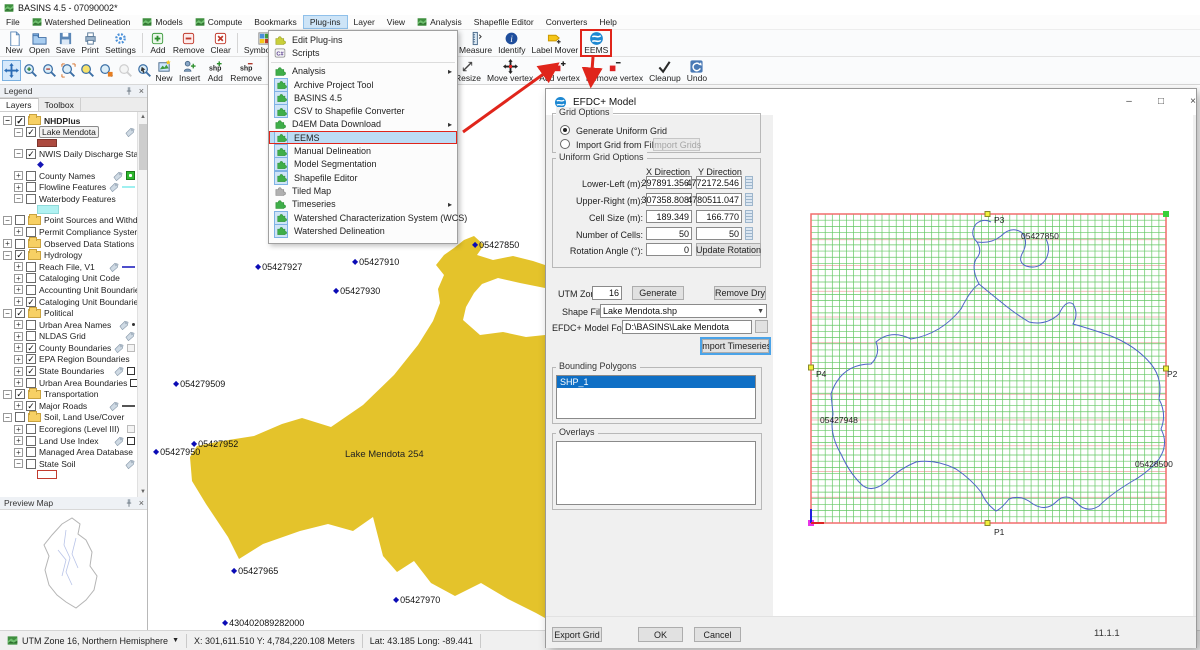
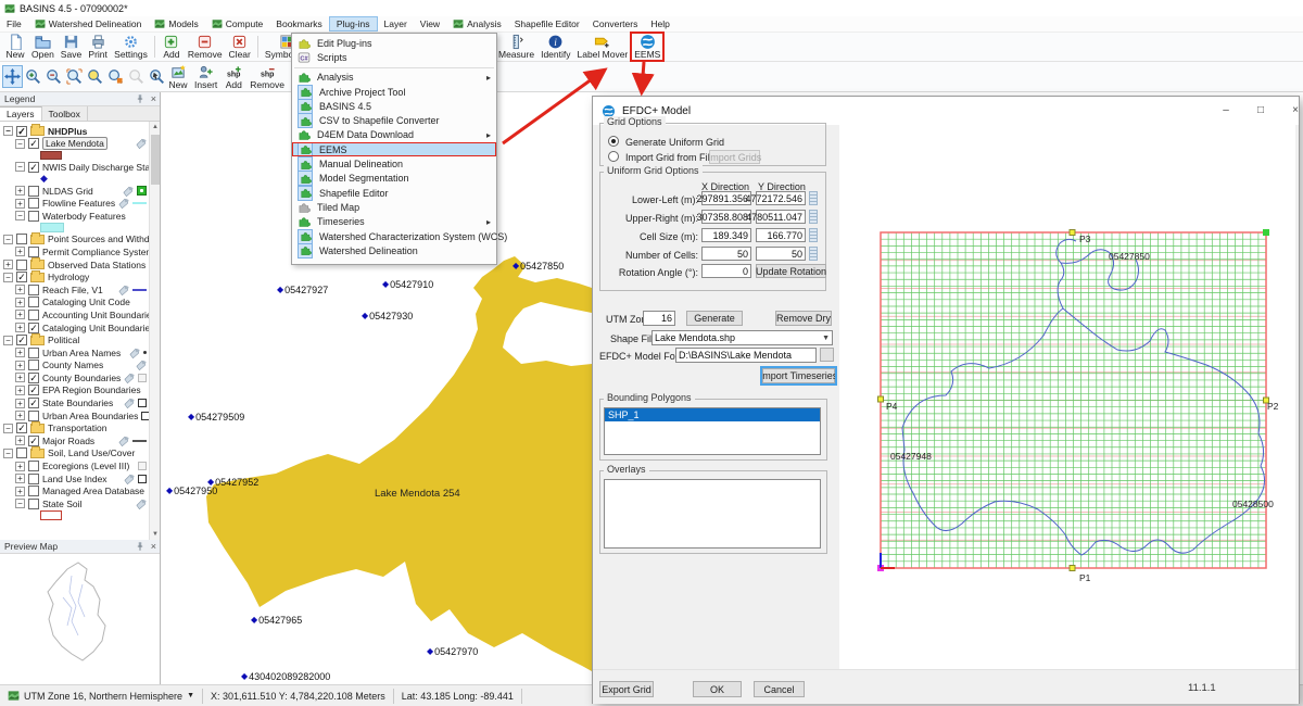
  BASINS 4.5 - 07090002*
  File
  Watershed Delineation
  Models
  Compute
  Bookmarks
  Plug-ins
  Layer
  View
  Analysis
  Shapefile Editor
  Converters
  Help
  New
  Open
  Save
  Print
  Settings
  Add
  Remove
  Clear
  Measure
  Identify
  Label Mover
  EEMS
  New
  Insert
  Add
  Remove
- Resize
- Move vertex
- Add vertex
- Remove vertex
- Cleanup
- Undo
  ◆
  05427850
  ◆
  05427927
  ◆
  05427910
  ◆
  05427930
  ◆
  054279509
  ◆
  05427952
  ◆
  05427950
  ◆
  05427965
  ◆
  05427970
  ◆
  430402089282000
  Lake Mendota 254
  Legend
  ×
  Layers
  Toolbox
  −
  ✓
  NHDPlus
  −
  ✓
  Lake Mendota
  −
  ✓
  NWIS Daily Discharge Sta
  ◆
  +
- County Names
+ NLDAS Grid
  +
  Flowline Features
  −
  Waterbody Features
  −
  Point Sources and Withd
  +
  Permit Compliance Syste
  +
  Observed Data Stations
  −
  ✓
  Hydrology
  +
  Reach File, V1
  +
  Cataloging Unit Code
  +
  Accounting Unit Boundari
  +
  ✓
  Cataloging Unit Boundarie
  −
  ✓
  Political
  +
  Urban Area Names
  +
- NLDAS Grid
+ County Names
  +
  ✓
  County Boundaries
  +
  ✓
  EPA Region Boundaries
  +
  ✓
  State Boundaries
  +
  Urban Area Boundaries
  −
  ✓
  Transportation
  +
  ✓
  Major Roads
  −
  Soil, Land Use/Cover
  +
  Ecoregions (Level III)
  +
  Land Use Index
  +
  Managed Area Database
  −
  State Soil
  Preview Map
  ×
  Edit Plug-ins
  Scripts
  Analysis
  ▸
  Archive Project Tool
  BASINS 4.5
  CSV to Shapefile Converter
  D4EM Data Download
  ▸
  EEMS
  Manual Delineation
  Model Segmentation
  Shapefile Editor
  Tiled Map
  Timeseries
  ▸
  Watershed Characterization System (WCS)
  Watershed Delineation
  EFDC+ Model
  –
  □
  ×
  Grid Options
  Generate Uniform Grid
  Import Grid from Fi
  Import Grids
  Uniform Grid Options
  X Direction
  Y Direction
  Lower-Left (m):
  97891.356
  72172.546
  Upper-Right (m):
  07358.808
  80511.047
  Cell Size (m):
  189.349
  166.770
  Number of Cells:
  50
  50
  Rotation Angle (°):
  0
  Update Rotation
  16
  Generate
  Remove Dry
  Shape Fi
  Lake Mendota.shp
  EFDC+ Model Fo
  D:\BASINS\Lake Mendota
  mport Timeserie
  Bounding Polygons
  SHP_1
  Overlays
  P3
  05427850
  P4
  P2
  05427948
  05428500
  P1
  Export Grid
  OK
  Cancel
  11.1.1
  UTM Zone 16, Northern Hemisphere
  X: 301,611.510 Y: 4,784,220.108 Meters
  Lat: 43.185 Long: -89.441
